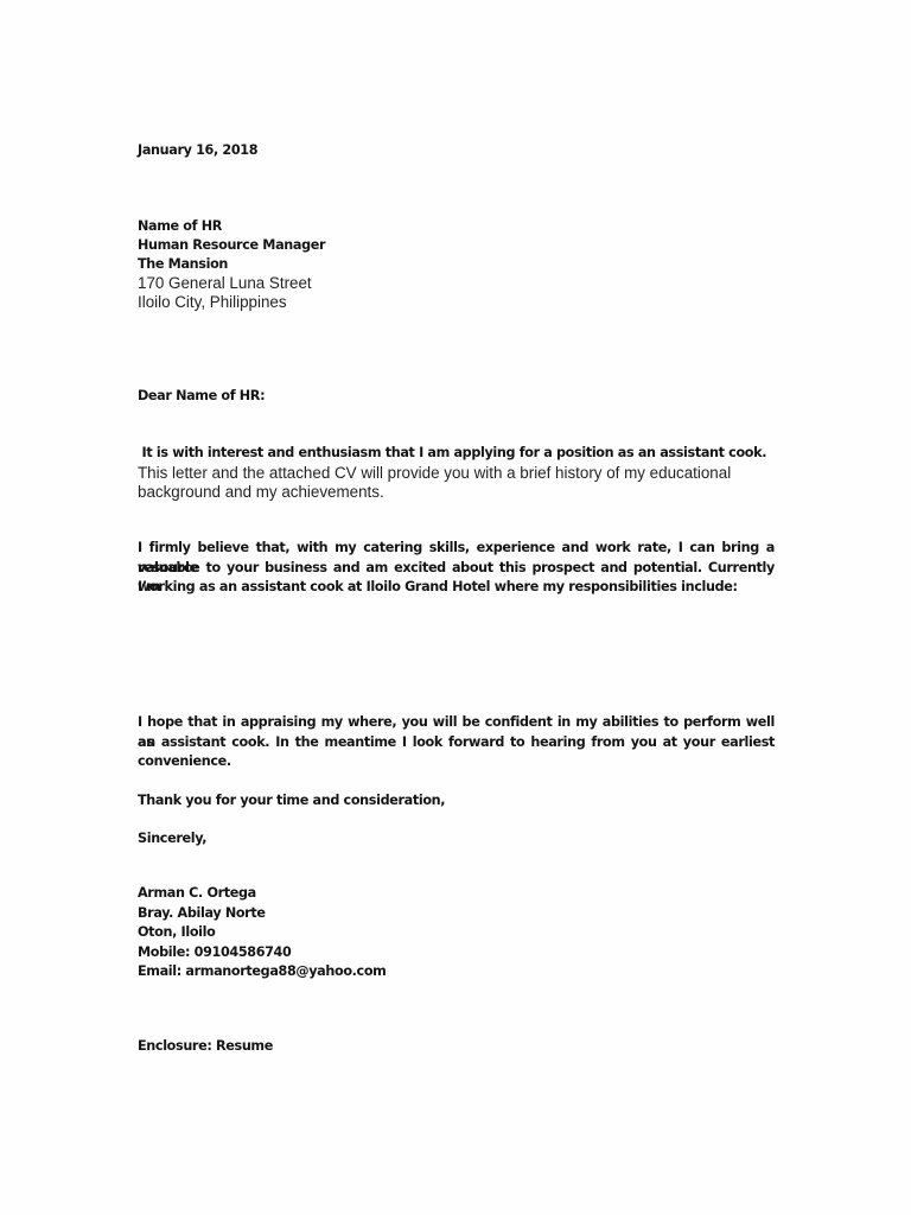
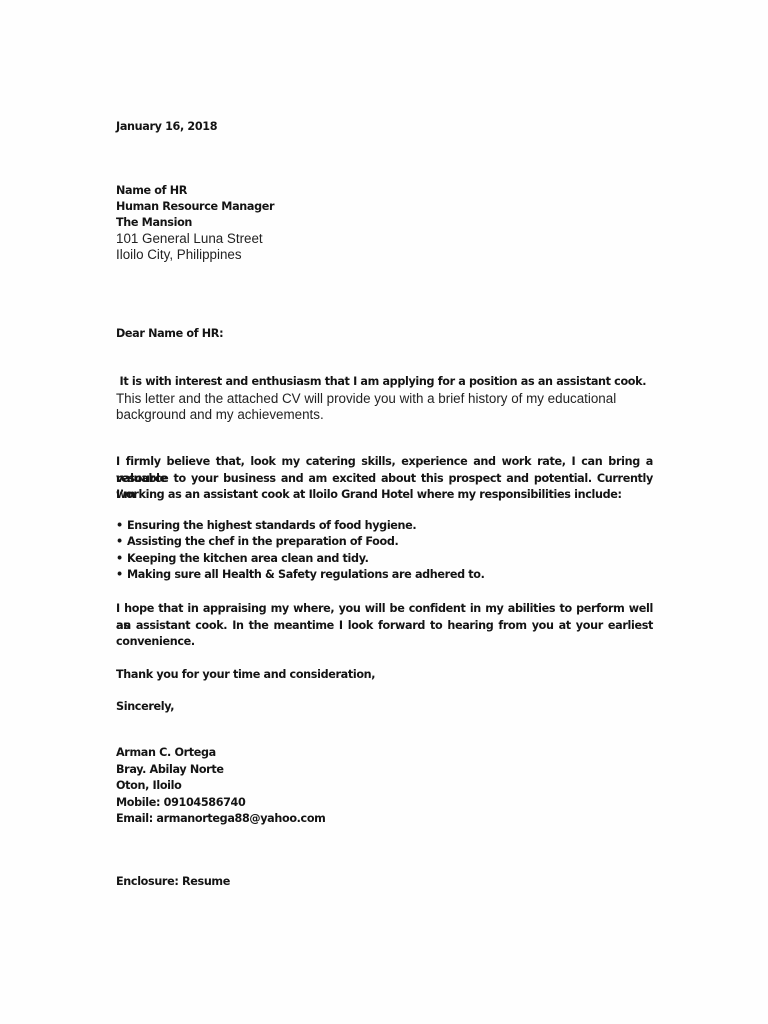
  January 16, 2018
  Name of HR
  Human Resource Manager
  The Mansion
- 170 General Luna Street
+ 101 General Luna Street
  Iloilo City, Philippines
  Dear Name of HR:
  It is with interest and enthusiasm that I am applying for a position as an assistant cook.
  This letter and the attached CV will provide you with a brief history of my educational
  background and my achievements.
- I firmly believe that, with my catering skills, experience and work rate, I can bring a valuable
+ I firmly believe that, look my catering skills, experience and work rate, I can bring a valuable
  resource to your business and am excited about this prospect and potential. Currently I’m
  working as an assistant cook at Iloilo Grand Hotel where my responsibilities include:
+ • Ensuring the highest standards of food hygiene.
+ • Assisting the chef in the preparation of Food.
+ • Keeping the kitchen area clean and tidy.
+ • Making sure all Health & Safety regulations are adhered to.
  I hope that in appraising my where, you will be confident in my abilities to perform well as
  an assistant cook. In the meantime I look forward to hearing from you at your earliest
  convenience.
  Thank you for your time and consideration,
  Sincerely,
  Arman C. Ortega
  Bray. Abilay Norte
  Oton, Iloilo
  Mobile: 09104586740
  Email: armanortega88@yahoo.com
  Enclosure: Resume
